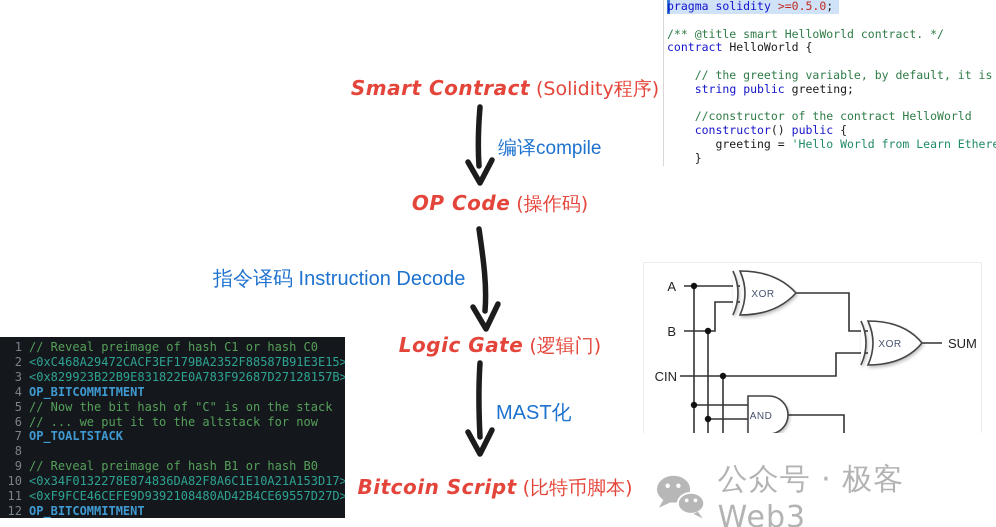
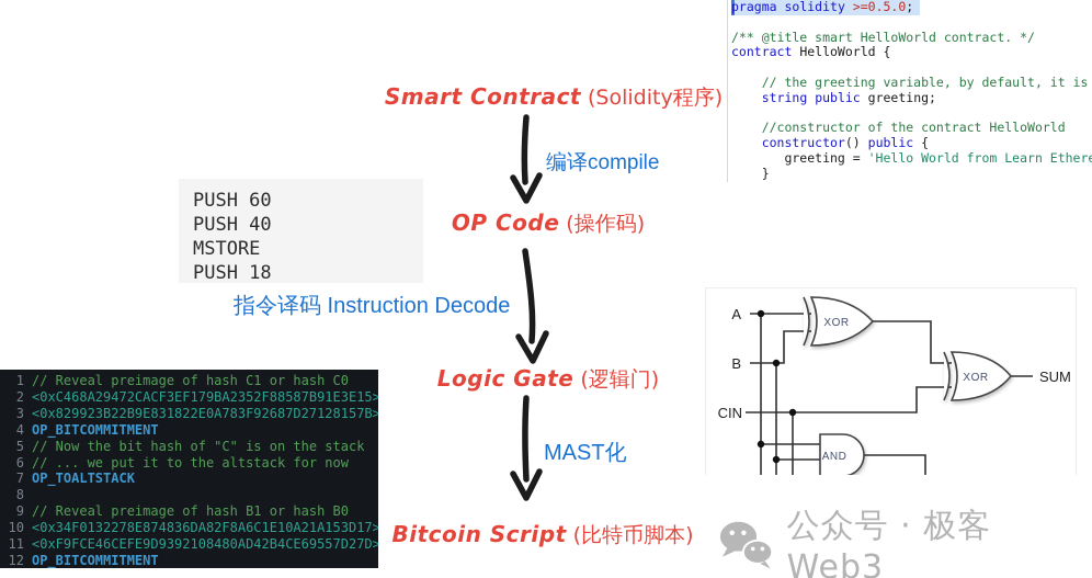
  pragma solidity >=0.5.0;
  /** @title smart HelloWorld contract. */
  contract HelloWorld {
  // the greeting variable, by default, it is
  string public greeting;
  //constructor of the contract HelloWorld
  constructor() public {
  greeting = 'Hello World from Learn Ether
  }
  Smart Contract (Solidity程序)
  编译compile
+ PUSH 60
+ PUSH 40
+ MSTORE
+ PUSH 18
  OP Code (操作码)
  指令译码 Instruction Decode
  Logic Gate (逻辑门)
  MAST化
  Bitcoin Script (比特币脚本)
  1 // Reveal preimage of hash C1 or hash C0
  2 <0xC468A29472CACF3EF179BA2352F88587B91E3E15>
  3 <0x829923B22B9E831822E0A783F92687D27128157B>
  4 OP_BITCOMMITMENT
  5 // Now the bit hash of "C" is on the stack
  6 // ... we put it to the altstack for now
  7 OP_TOALTSTACK
  8
  9 // Reveal preimage of hash B1 or hash B0
  10 <0x34F0132278E874836DA82F8A6C1E10A21A153D17>
  11 <0xF9FCE46CEFE9D9392108480AD42B4CE69557D27D>
  12 OP_BITCOMMITMENT
  A
  B
  CIN
  XOR
  XOR
  AND
  SUM
  公众号 · 极客 Web3
